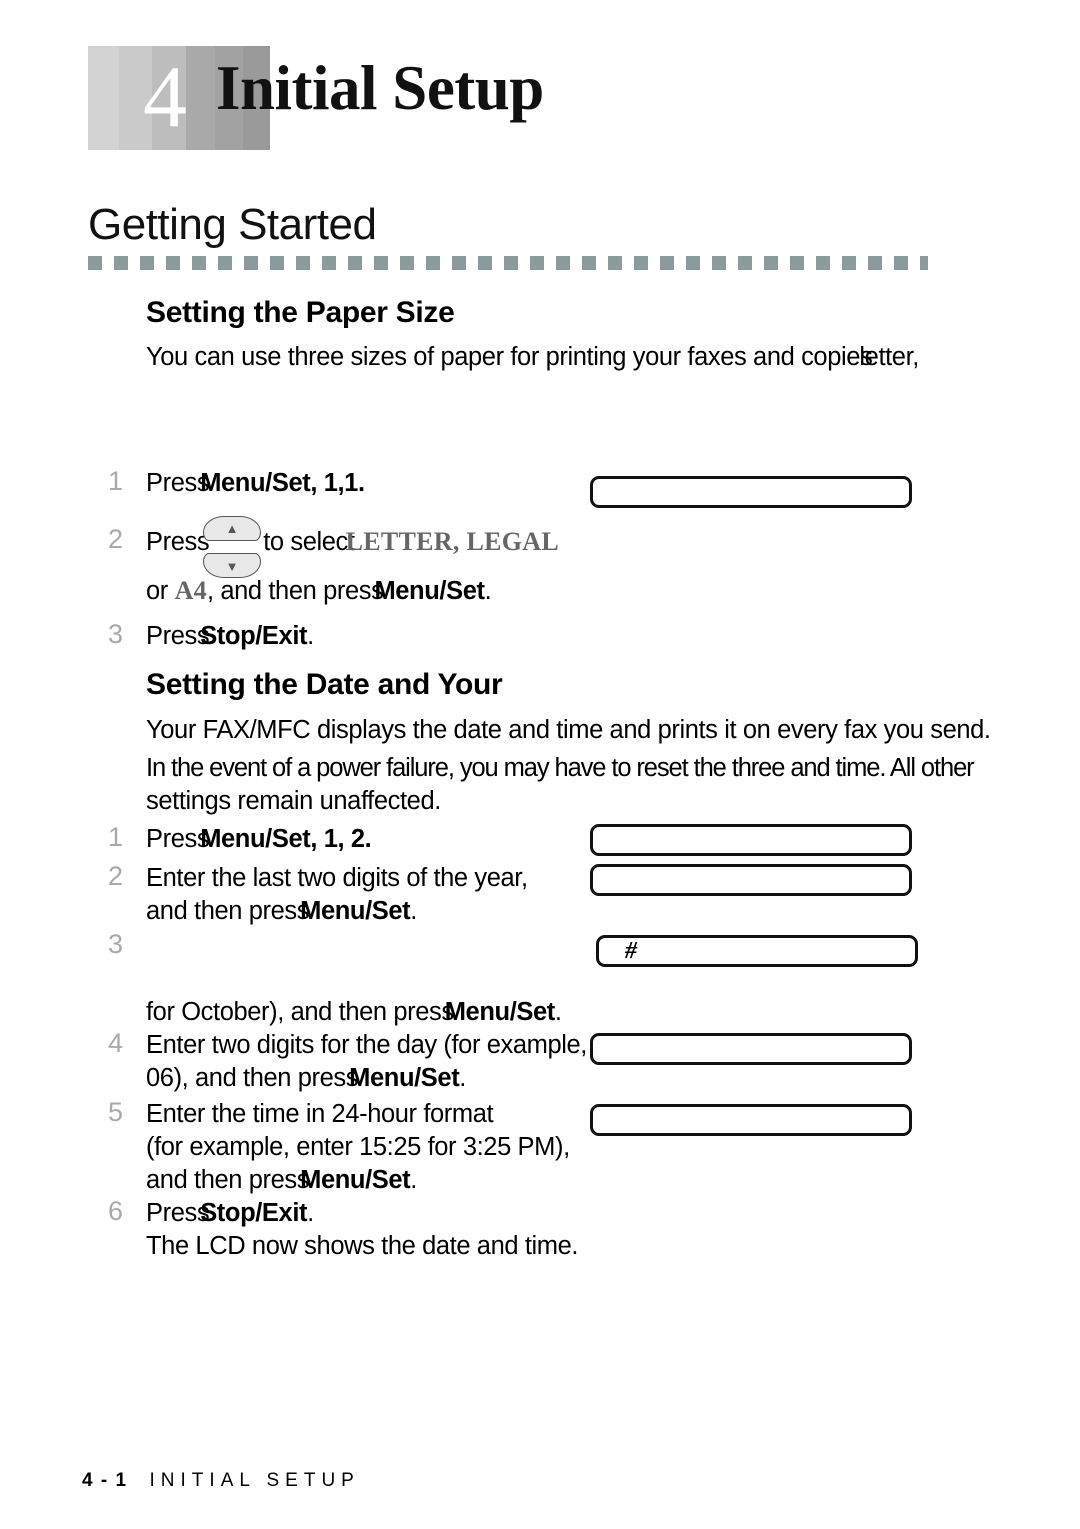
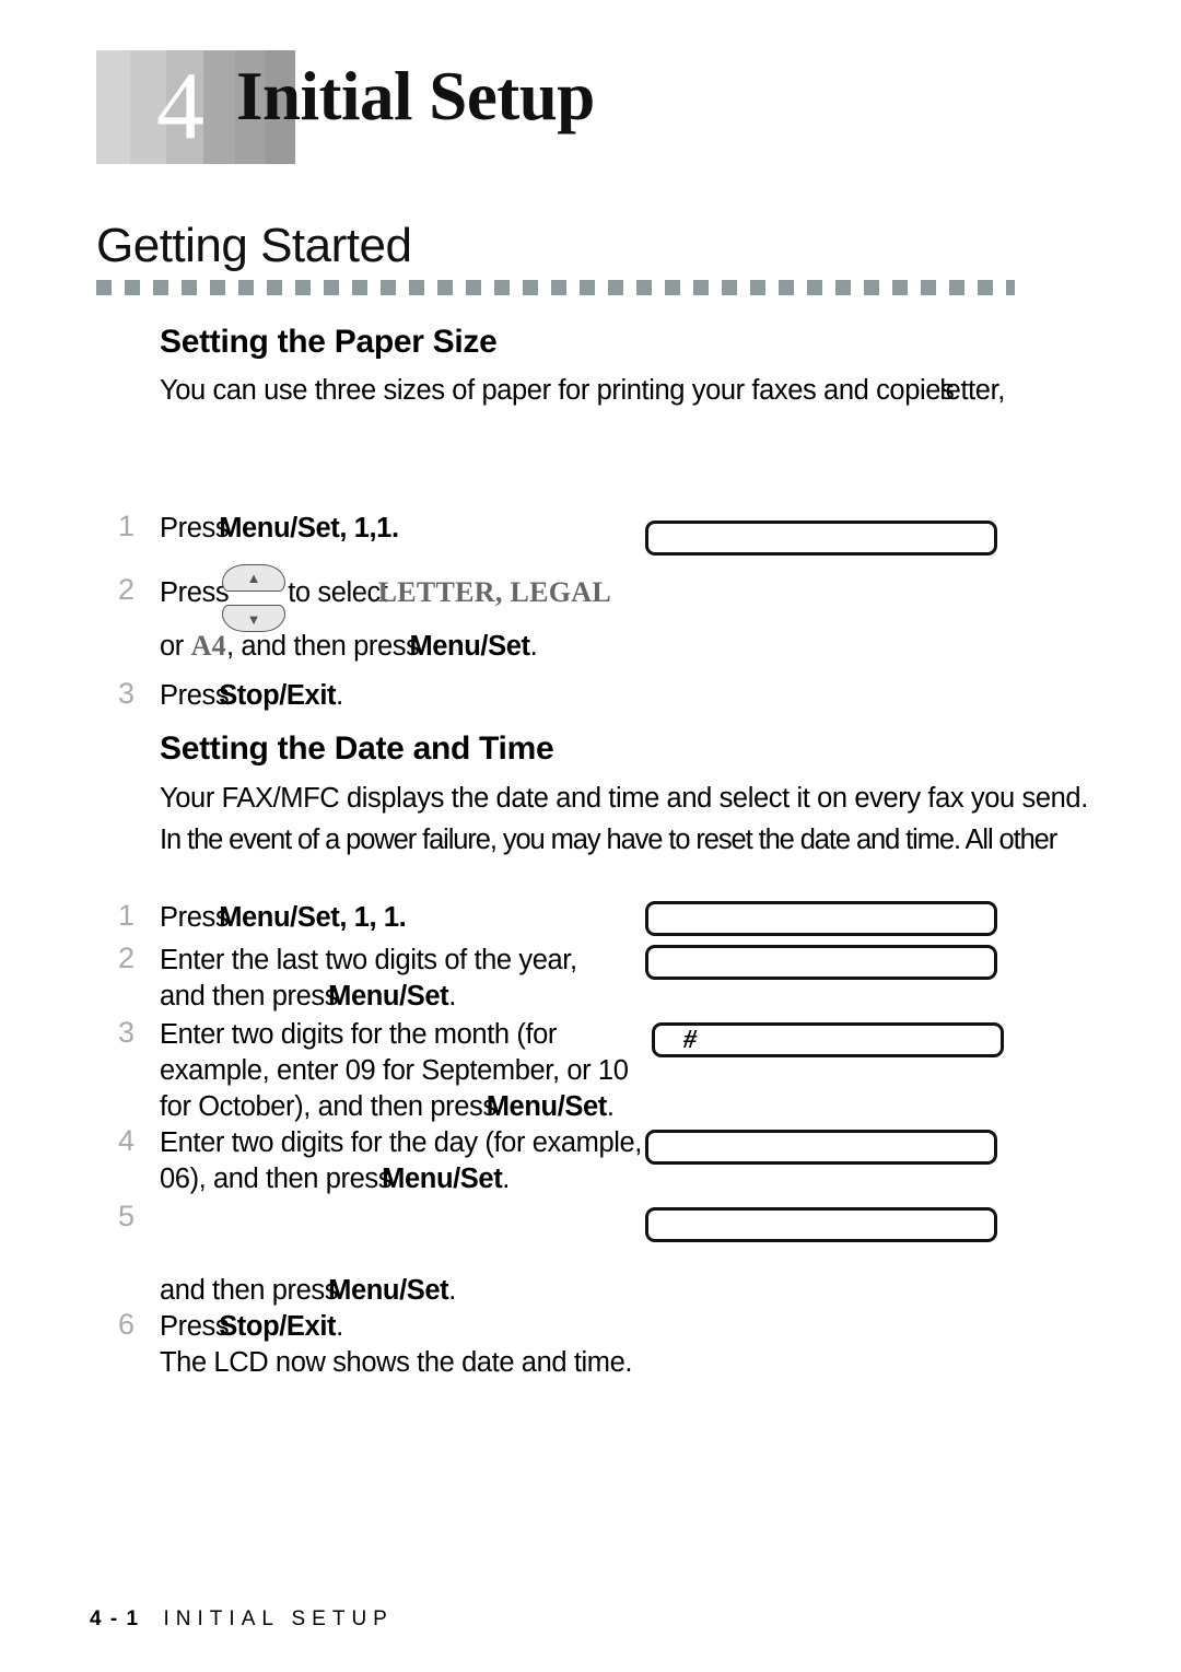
  4
  Initial Setup
  Getting Started
  Setting the Paper Size
  You can use three sizes of paper for printing your faxes and copiesletter,
  1
  PressMenu/Set, 1,1.
  2
  Press to selectLETTER, LEGAL
  ▲
  ▼
  or A4, and then pressMenu/Set.
  3
  PressStop/Exit.
- Setting the Date and Your
+ Setting the Date and Time
- Your FAX/MFC displays the date and time and prints it on every fax you send.
+ Your FAX/MFC displays the date and time and select it on every fax you send.
- In the event of a power failure, you may have to reset the three and time. All other
+ In the event of a power failure, you may have to reset the date and time. All other
- settings remain unaffected.
  1
- PressMenu/Set, 1, 2.
+ PressMenu/Set, 1, 1.
  2
  Enter the last two digits of the year,
  and then pressMenu/Set.
  3
+ Enter two digits for the month (for
+ example, enter 09 for September, or 10
  for October), and then pressMenu/Set.
  #
  4
  Enter two digits for the day (for example,
  06), and then pressMenu/Set.
  5
- Enter the time in 24-hour format
- (for example, enter 15:25 for 3:25 PM),
  and then pressMenu/Set.
  6
  PressStop/Exit.
  The LCD now shows the date and time.
  4 - 1 INITIAL SETUP
